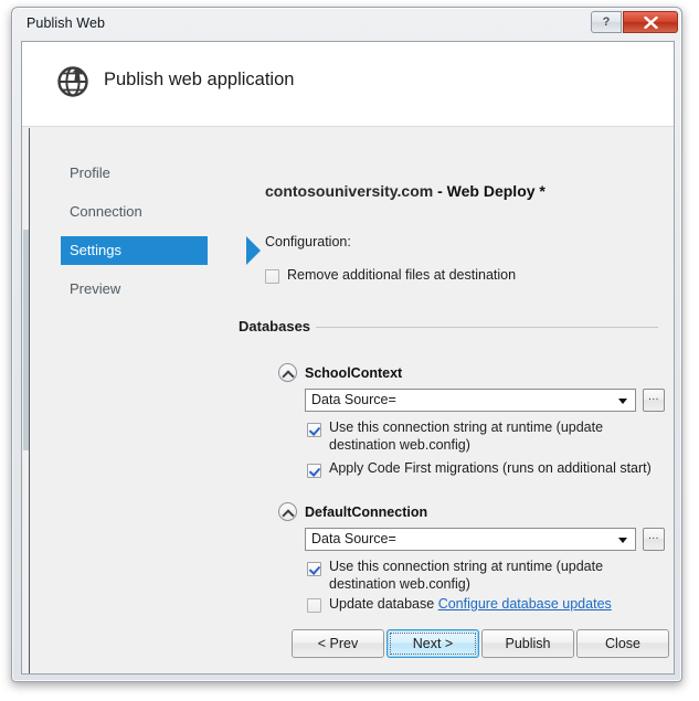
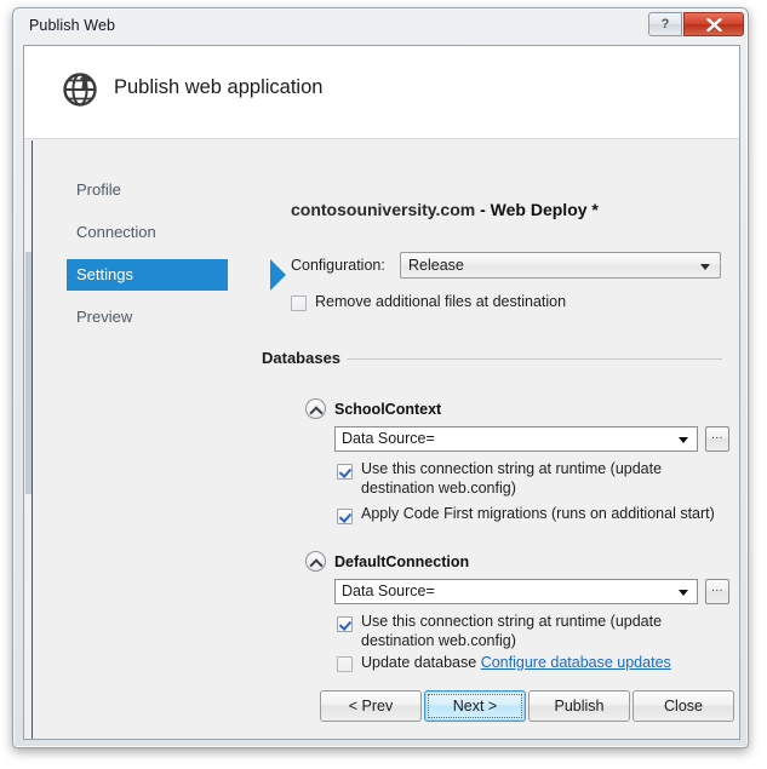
  Publish Web
  ?
  Publish web application
  Profile
  Connection
  Settings
  Preview
  contosouniversity.com - Web Deploy *
  Configuration:
+ Release
  Remove additional files at destination
  Databases
  SchoolContext
  Data Source=
  ...
  Use this connection string at runtime (update destination web.config)
  Apply Code First migrations (runs on additional start)
  DefaultConnection
  Data Source=
  ...
  Use this connection string at runtime (update destination web.config)
  Update database Configure database updates
  < Prev
  Next >
  Publish
  Close
